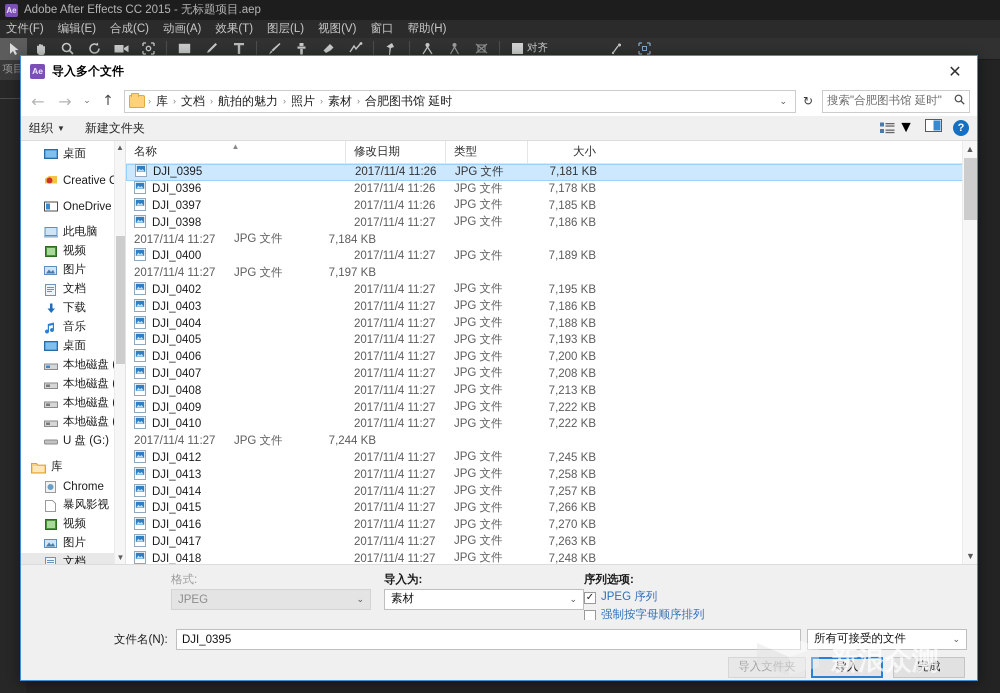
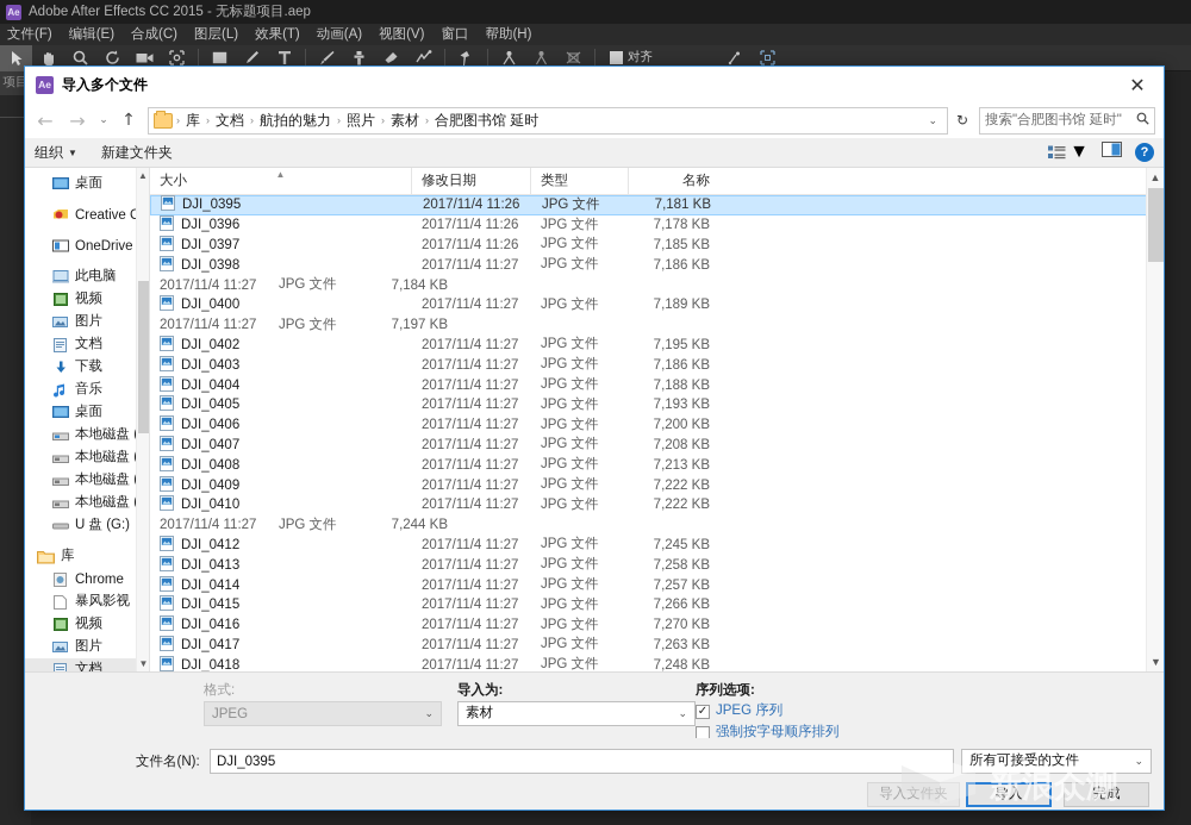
  Ae
  Adobe After Effects CC 2015 - 无标题项目.aep
  文件(F)
  编辑(E)
  合成(C)
- 动画(A)
+ 图层(L)
  效果(T)
- 图层(L)
+ 动画(A)
  视图(V)
  窗口
  帮助(H)
  对齐
  项目
  Ae
  导入多个文件
  ✕
  ←
  →
  ⌄
  ↑
  ›
  库
  ›
  文档
  ›
  航拍的魅力
  ›
  照片
  ›
  素材
  ›
  合肥图书馆 延时
  ⌄
  ↻
  搜索"合肥图书馆 延时"
  组织
  ▼
  新建文件夹
  ▼
  ?
  桌面
  Creative
  OneDrive
  此电脑
  视频
  图片
  文档
  下载
  音乐
  桌面
  本地磁盘
  本地磁盘
  本地磁盘
  本地磁盘
  U 盘 (G:)
  库
  Chrome
  暴风影视
  视频
  图片
  文档
  ▲
  ▼
  ▲
- 名称
+ 大小
  修改日期
  类型
- 大小
+ 名称
  DJI_0395
  2017/11/4 11:26
  JPG 文件
  7,181 KB
  DJI_0396
  2017/11/4 11:26
  JPG 文件
  7,178 KB
  DJI_0397
  2017/11/4 11:26
  JPG 文件
  7,185 KB
  DJI_0398
  2017/11/4 11:27
  JPG 文件
  7,186 KB
  2017/11/4 11:27
  JPG 文件
  7,184 KB
  DJI_0400
  2017/11/4 11:27
  JPG 文件
  7,189 KB
  2017/11/4 11:27
  JPG 文件
  7,197 KB
  DJI_0402
  2017/11/4 11:27
  JPG 文件
  7,195 KB
  DJI_0403
  2017/11/4 11:27
  JPG 文件
  7,186 KB
  DJI_0404
  2017/11/4 11:27
  JPG 文件
  7,188 KB
  DJI_0405
  2017/11/4 11:27
  JPG 文件
  7,193 KB
  DJI_0406
  2017/11/4 11:27
  JPG 文件
  7,200 KB
  DJI_0407
  2017/11/4 11:27
  JPG 文件
  7,208 KB
  DJI_0408
  2017/11/4 11:27
  JPG 文件
  7,213 KB
  DJI_0409
  2017/11/4 11:27
  JPG 文件
  7,222 KB
  DJI_0410
  2017/11/4 11:27
  JPG 文件
  7,222 KB
  2017/11/4 11:27
  JPG 文件
  7,244 KB
  DJI_0412
  2017/11/4 11:27
  JPG 文件
  7,245 KB
  DJI_0413
  2017/11/4 11:27
  JPG 文件
  7,258 KB
  DJI_0414
  2017/11/4 11:27
  JPG 文件
  7,257 KB
  DJI_0415
  2017/11/4 11:27
  JPG 文件
  7,266 KB
  DJI_0416
  2017/11/4 11:27
  JPG 文件
  7,270 KB
  DJI_0417
  2017/11/4 11:27
  JPG 文件
  7,263 KB
  DJI_0418
  2017/11/4 11:27
  JPG 文件
  7,248 KB
  ▲
  ▼
  格式:
  JPEG
  ⌄
  导入为:
  素材
  ⌄
  序列选项:
  ✓
  JPEG 序列
  强制按字母顺序排列
  文件名(N):
  DJI_0395
  所有可接受的文件
  ⌄
  导入文件夹
  导入
  完成
  新浪众测
